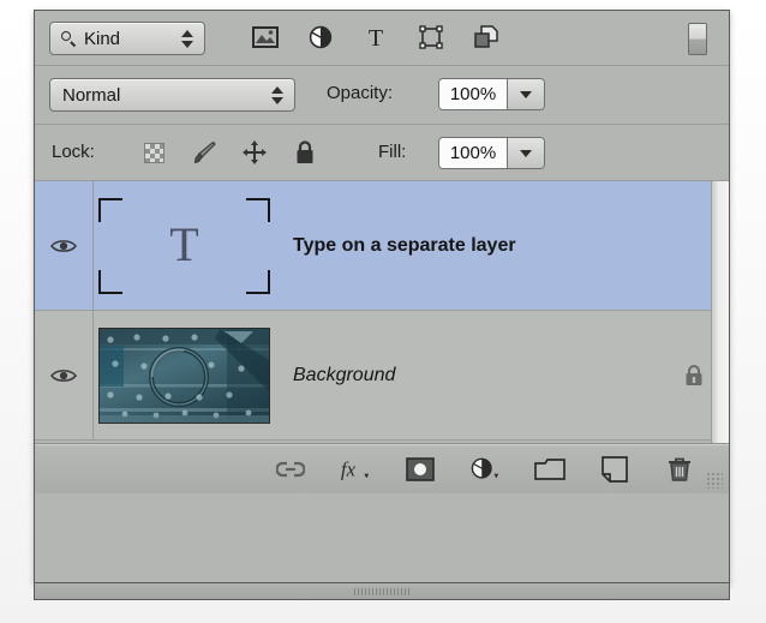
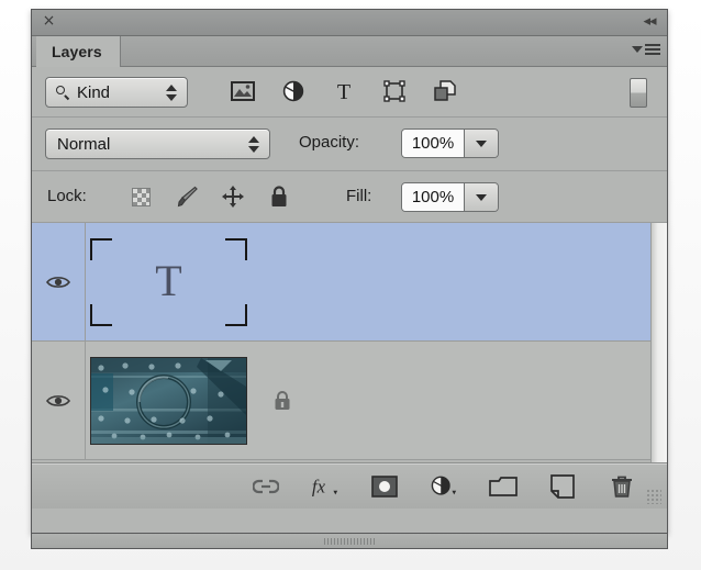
+ ×
+ ◂◂
+ Layers
  Kind
  T
  Normal
  Opacity:
  100%
  Lock:
  Fill:
  100%
  T
- Type on a separate layer
- Background
  fx
